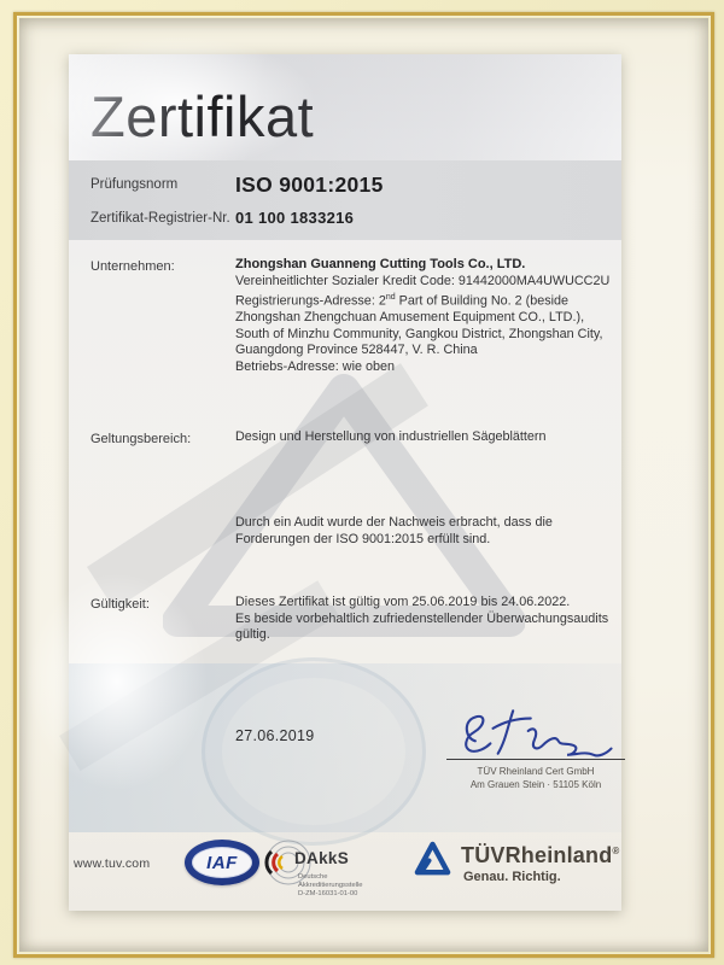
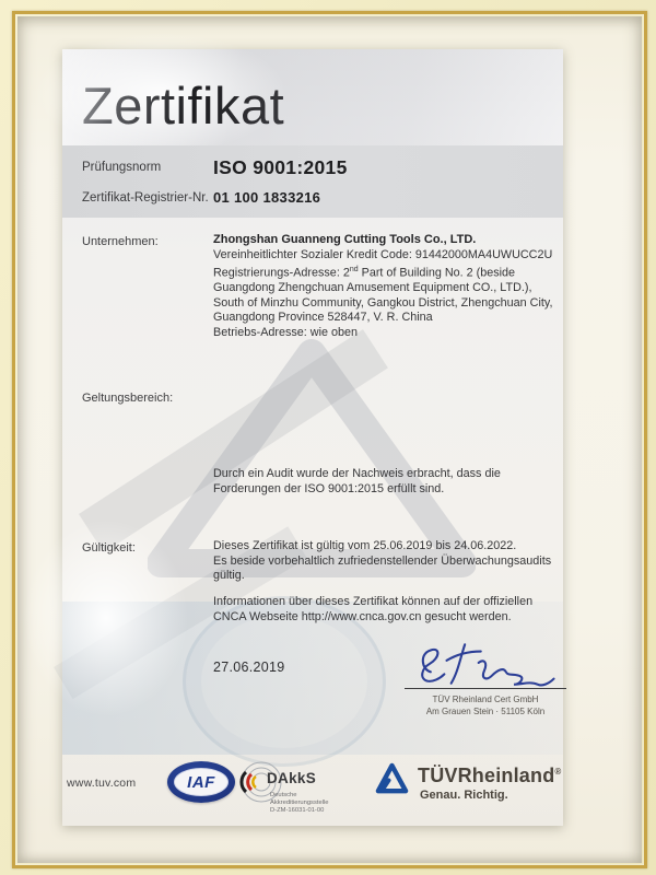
  Zertifikat
  Prüfungsnorm
  ISO 9001:2015
  Zertifikat-Registrier-Nr.
  01 100 1833216
  Unternehmen:
  Zhongshan Guanneng Cutting Tools Co., LTD.
  Vereinheitlichter Sozialer Kredit Code: 91442000MA4UWUCC2U
  Registrierungs-Adresse: 2 Part of Building No. 2 (beside
- Zhongshan Zhengchuan Amusement Equipment CO., LTD.),
+ Guangdong Zhengchuan Amusement Equipment CO., LTD.),
- South of Minzhu Community, Gangkou District, Zhongshan City,
+ South of Minzhu Community, Gangkou District, Zhengchuan City,
  Guangdong Province 528447, V. R. China
  Betriebs-Adresse: wie oben
  Geltungsbereich:
- Design und Herstellung von industriellen Sägeblättern
  Durch ein Audit wurde der Nachweis erbracht, dass die
  Forderungen der ISO 9001:2015 erfüllt sind.
  Gültigkeit:
  Dieses Zertifikat ist gültig vom 25.06.2019 bis 24.06.2022.
  Es beside vorbehaltlich zufriedenstellender Überwachungsaudits
  gültig.
+ Informationen über dieses Zertifikat können auf der offiziellen
+ CNCA Webseite http://www.cnca.gov.cn gesucht werden.
  27.06.2019
  TÜV Rheinland Cert GmbH
  Am Grauen Stein · 51105 Köln
  www.tuv.com
  IAF
  DAkkS
  TÜVRheinland®
  Genau. Richtig.
